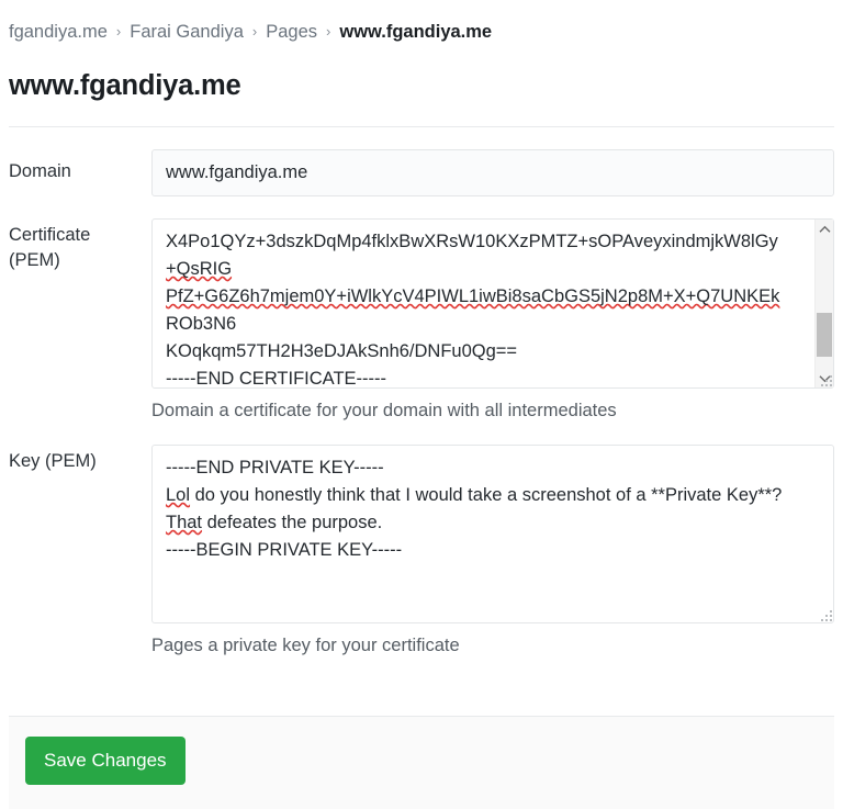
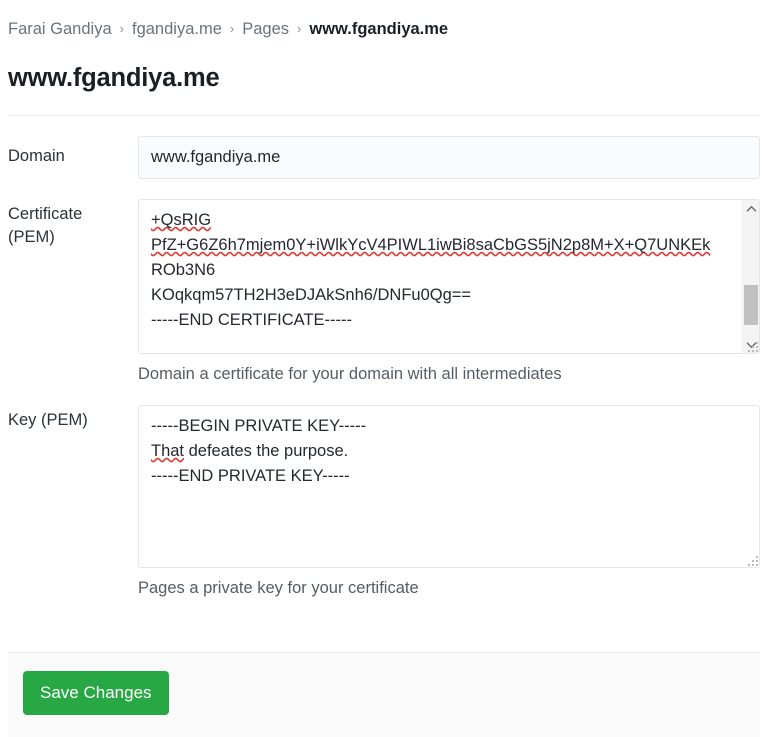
- fgandiya.me
+ Farai Gandiya
  ›
- Farai Gandiya
+ fgandiya.me
  ›
  Pages
  ›
  www.fgandiya.me
  www.fgandiya.me
  Domain
  www.fgandiya.me
  Certificate
  (PEM)
- X4Po1QYz+3dszkDqMp4fklxBwXRsW10KXzPMTZ+sOPAveyxindmjkW8lGy
  +QsRIG
  PfZ+G6Z6h7mjem0Y+iWlkYcV4PIWL1iwBi8saCbGS5jN2p8M+X+Q7UNKEk
  ROb3N6
  KOqkqm57TH2H3eDJAkSnh6/DNFu0Qg==
  -----END CERTIFICATE-----
  Domain a certificate for your domain with all intermediates
  Key (PEM)
- -----END PRIVATE KEY-----
+ -----BEGIN PRIVATE KEY-----
- Lol do you honestly think that I would take a screenshot of a **Private Key**?
  That defeates the purpose.
- -----BEGIN PRIVATE KEY-----
+ -----END PRIVATE KEY-----
  Pages a private key for your certificate
  Save Changes
